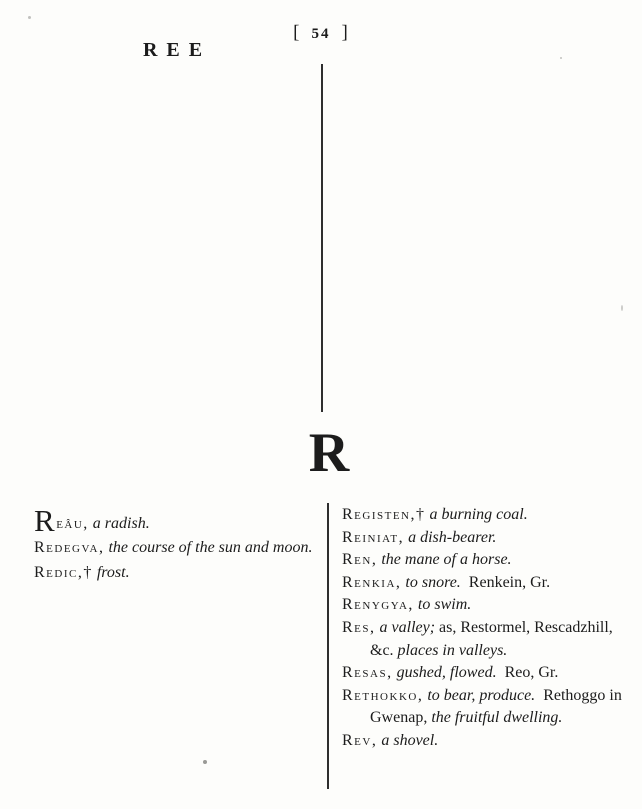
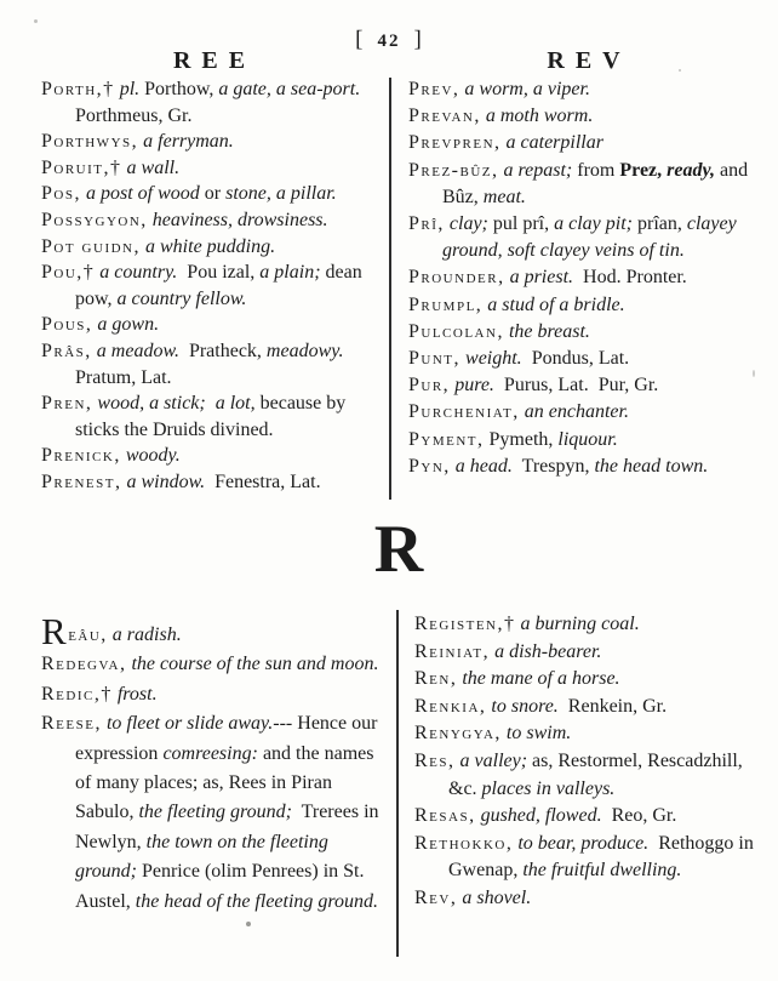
- [ 54 ]
+ [ 42 ]
  REE
+ REV
+ Porth,† pl. Porthow, a gate, a sea-port. Porthmeus, Gr.
+ Porthwys, a ferryman.
+ Poruit,† a wall.
+ Pos, a post of wood or stone, a pillar.
+ Possygyon, heaviness, drowsiness.
+ Pot guidn, a white pudding.
+ Pou,† a country. Pou izal, a plain; dean pow, a country fellow.
+ Pous, a gown.
+ Prâs, a meadow. Pratheck, meadowy. Pratum, Lat.
+ Pren, wood, a stick; a lot, because by sticks the Druids divined.
+ Prenick, woody.
+ Prenest, a window. Fenestra, Lat.
+ Prev, a worm, a viper.
+ Prevan, a moth worm.
+ Prevpren, a caterpillar
+ Prez-bûz, a repast; from Prez, ready, and Bûz, meat.
+ Prî, clay; pul prî, a clay pit; prîan, clayey ground, soft clayey veins of tin.
+ Prounder, a priest. Hod. Pronter.
+ Prumpl, a stud of a bridle.
+ Pulcolan, the breast.
+ Punt, weight. Pondus, Lat.
+ Pur, pure. Purus, Lat. Pur, Gr.
+ Purcheniat, an enchanter.
+ Pyment, Pymeth, liquour.
+ Pyn, a head. Trespyn, the head town.
  R
  Reâu, a radish.
  Redegva, the course of the sun and moon.
  Redic,† frost.
+ Reese, to fleet or slide away.--- Hence our expression comreesing: and the names of many places; as, Rees in Piran Sabulo, the fleeting ground; Trerees in Newlyn, the town on the fleeting ground; Penrice (olim Penrees) in St. Austel, the head of the fleeting ground.
  Registen,† a burning coal.
  Reiniat, a dish-bearer.
  Ren, the mane of a horse.
  Renkia, to snore. Renkein, Gr.
  Renygya, to swim.
  Res, a valley; as, Restormel, Rescadzhill, &c. places in valleys.
  Resas, gushed, flowed. Reo, Gr.
  Rethokko, to bear, produce. Rethoggo in Gwenap, the fruitful dwelling.
  Rev, a shovel.
